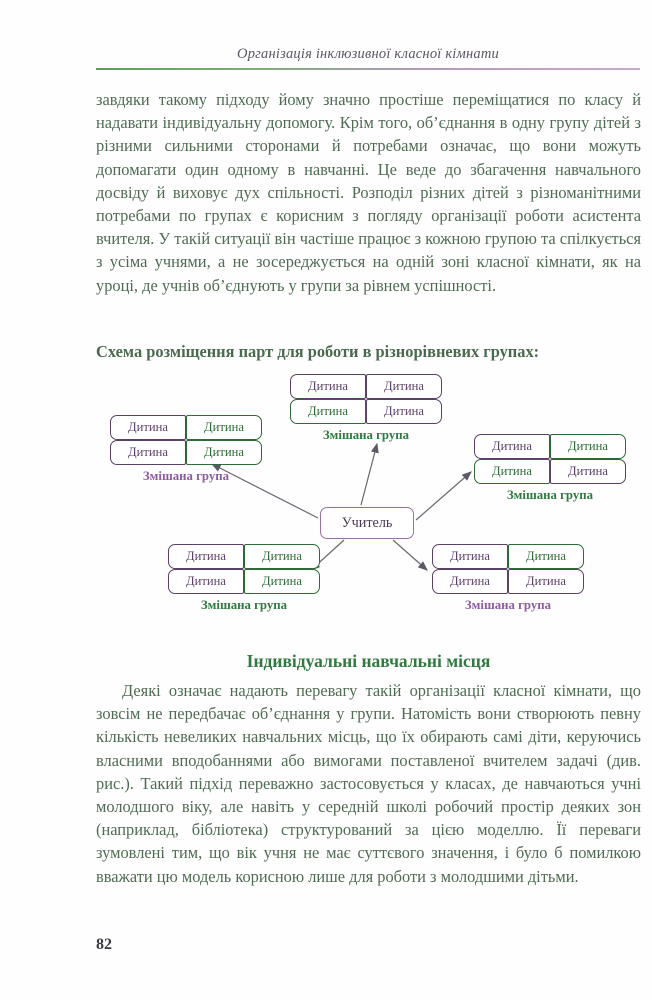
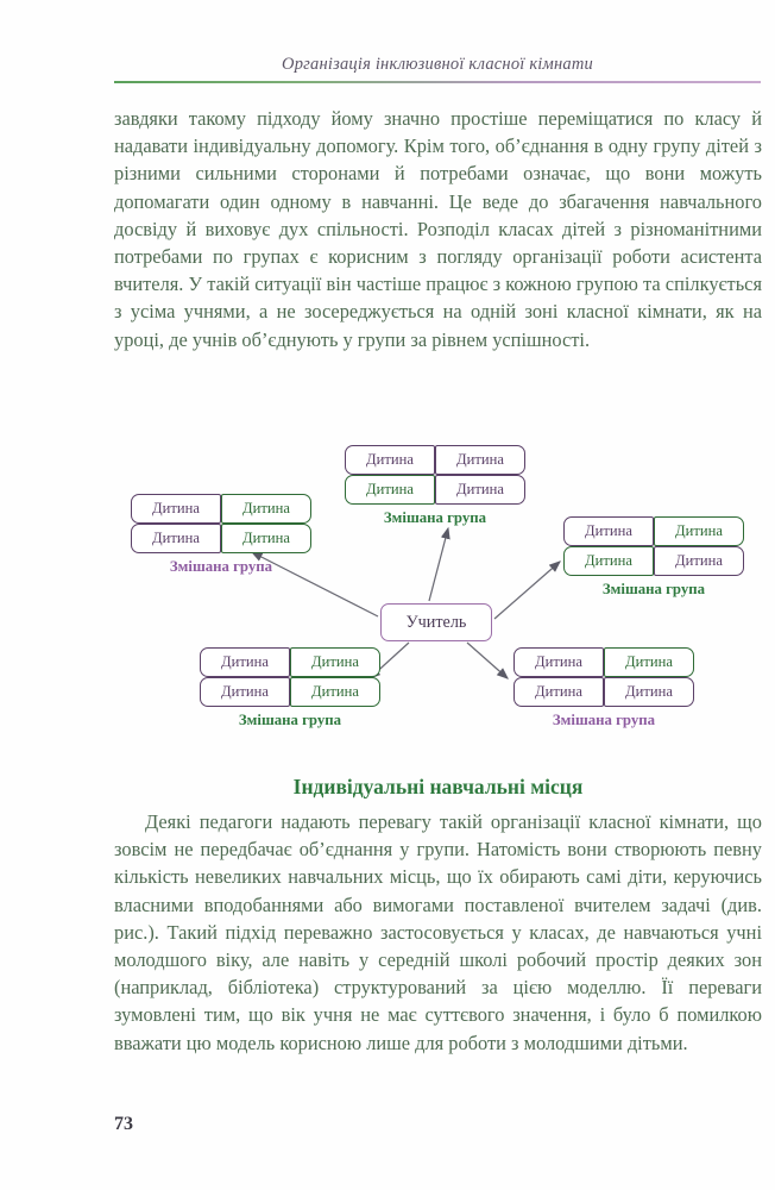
  Організація інклюзивної класної кімнати
- завдяки такому підходу йому значно простіше переміщатися по класу й надавати індивідуальну допомогу. Крім того, об’єднання в одну групу дітей з різними сильними сторонами й потребами означає, що вони можуть допомагати один одному в навчанні. Це веде до збагачення навчального досвіду й виховує дух спільності. Розподіл різних дітей з різноманітними потребами по групах є корисним з погляду організації роботи асистента вчителя. У такій ситуації він частіше працює з кожною групою та спілкується з усіма учнями, а не зосереджується на одній зоні класної кімнати, як на уроці, де учнів об’єднують у групи за рівнем успішності.
+ завдяки такому підходу йому значно простіше переміщатися по класу й надавати індивідуальну допомогу. Крім того, об’єднання в одну групу дітей з різними сильними сторонами й потребами означає, що вони можуть допомагати один одному в навчанні. Це веде до збагачення навчального досвіду й виховує дух спільності. Розподіл класах дітей з різноманітними потребами по групах є корисним з погляду організації роботи асистента вчителя. У такій ситуації він частіше працює з кожною групою та спілкується з усіма учнями, а не зосереджується на одній зоні класної кімнати, як на уроці, де учнів об’єднують у групи за рівнем успішності.
- Схема розміщення парт для роботи в різнорівневих групах:
  Дитина
  Дитина
  Дитина
  Дитина
  Змішана група
  Дитина
  Дитина
  Дитина
  Дитина
  Змішана група
  Дитина
  Дитина
  Дитина
  Дитина
  Змішана група
  Дитина
  Дитина
  Дитина
  Дитина
  Змішана група
  Дитина
  Дитина
  Дитина
  Дитина
  Змішана група
  Учитель
  Індивідуальні навчальні місця
- Деякі означає надають перевагу такій організації класної кімнати, що зовсім не передбачає об’єднання у групи. Натомість вони створюють певну кількість невеликих навчальних місць, що їх обирають самі діти, керуючись власними вподобаннями або вимогами поставленої вчителем задачі (див. рис.). Такий підхід переважно застосовується у класах, де навчаються учні молодшого віку, але навіть у середній школі робочий простір деяких зон (наприклад, бібліотека) структурований за цією моделлю. Її переваги зумовлені тим, що вік учня не має суттєвого значення, і було б помилкою вважати цю модель корисною лише для роботи з молодшими дітьми.
+ Деякі педагоги надають перевагу такій організації класної кімнати, що зовсім не передбачає об’єднання у групи. Натомість вони створюють певну кількість невеликих навчальних місць, що їх обирають самі діти, керуючись власними вподобаннями або вимогами поставленої вчителем задачі (див. рис.). Такий підхід переважно застосовується у класах, де навчаються учні молодшого віку, але навіть у середній школі робочий простір деяких зон (наприклад, бібліотека) структурований за цією моделлю. Її переваги зумовлені тим, що вік учня не має суттєвого значення, і було б помилкою вважати цю модель корисною лише для роботи з молодшими дітьми.
- 82
+ 73
